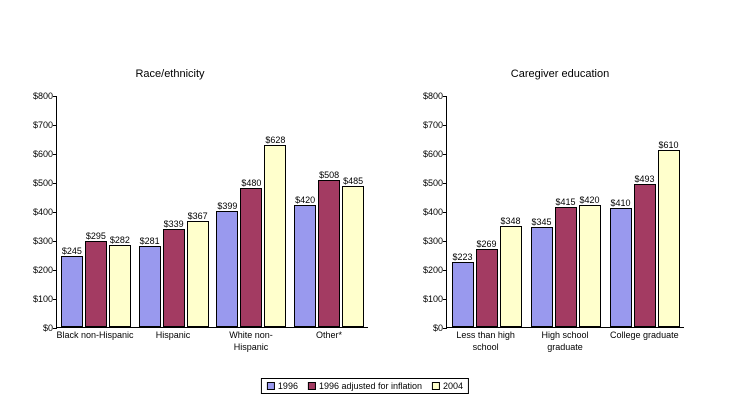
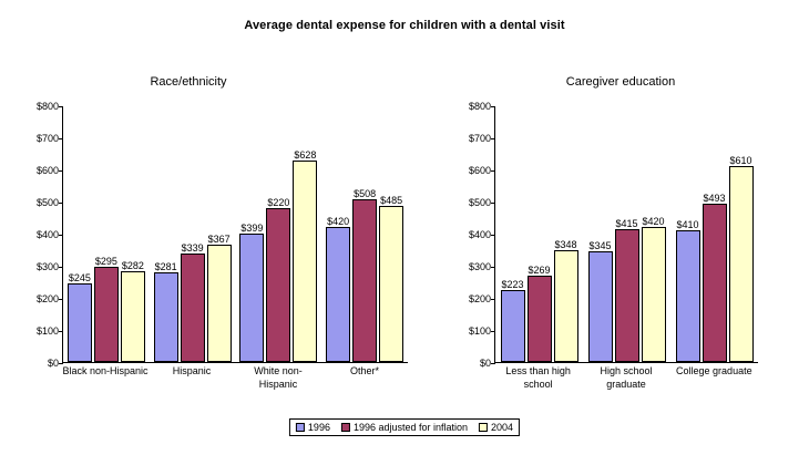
+ Average dental expense for children with a dental visit
  Race/ethnicity
  Caregiver education
  $0
  $100
  $200
  $300
  $400
  $500
  $600
  $700
  $800
  $245
  $295
  $282
  $281
  $339
  $367
  $399
- $480
+ $220
  $628
  $420
  $508
  $485
  Black non-Hispanic
  Hispanic
  White non-Hispanic
  Other*
  $0
  $100
  $200
  $300
  $400
  $500
  $600
  $700
  $800
  $223
  $269
  $348
  $345
  $415
  $420
  $410
  $493
  $610
  Less than high school
  High school graduate
  College graduate
  1996
  1996 adjusted for inflation
  2004
